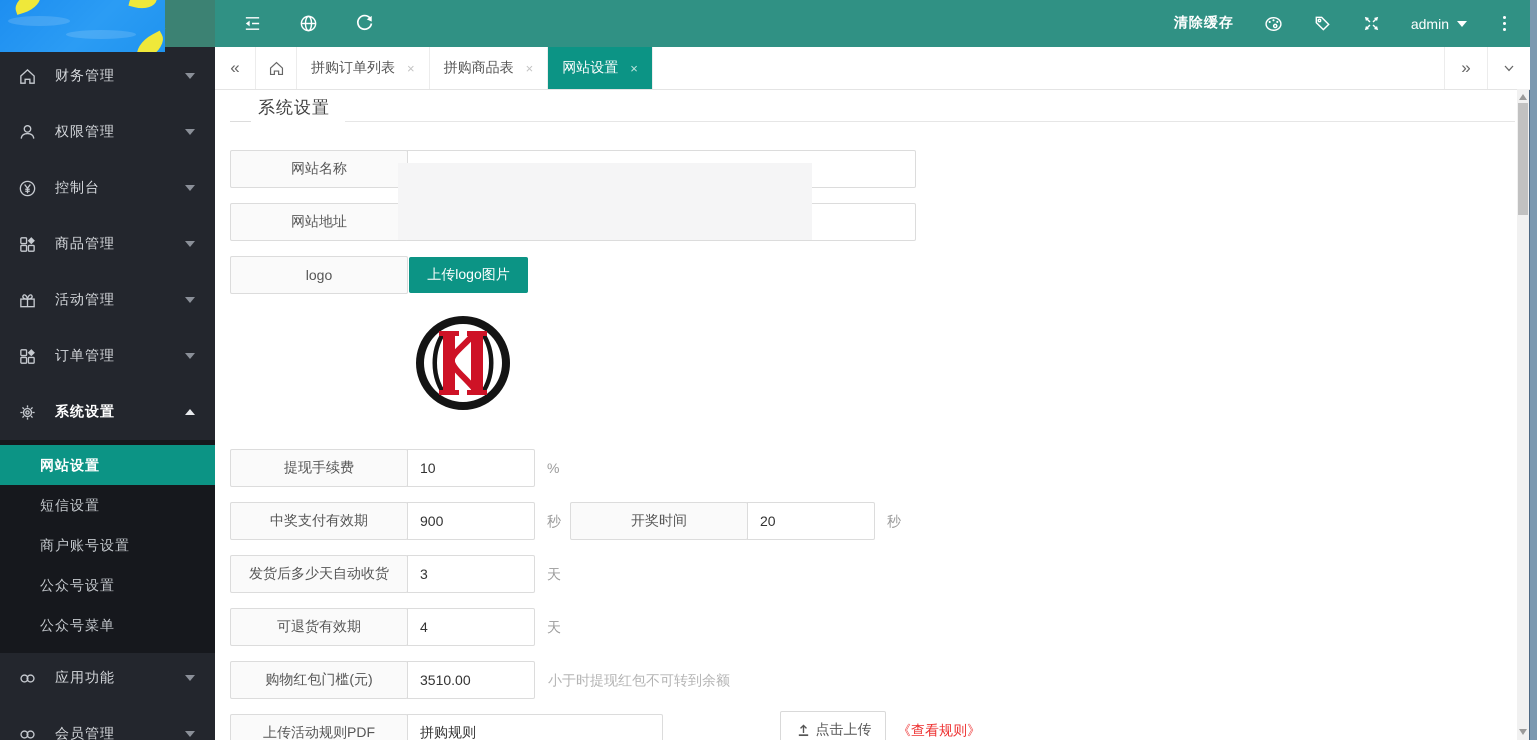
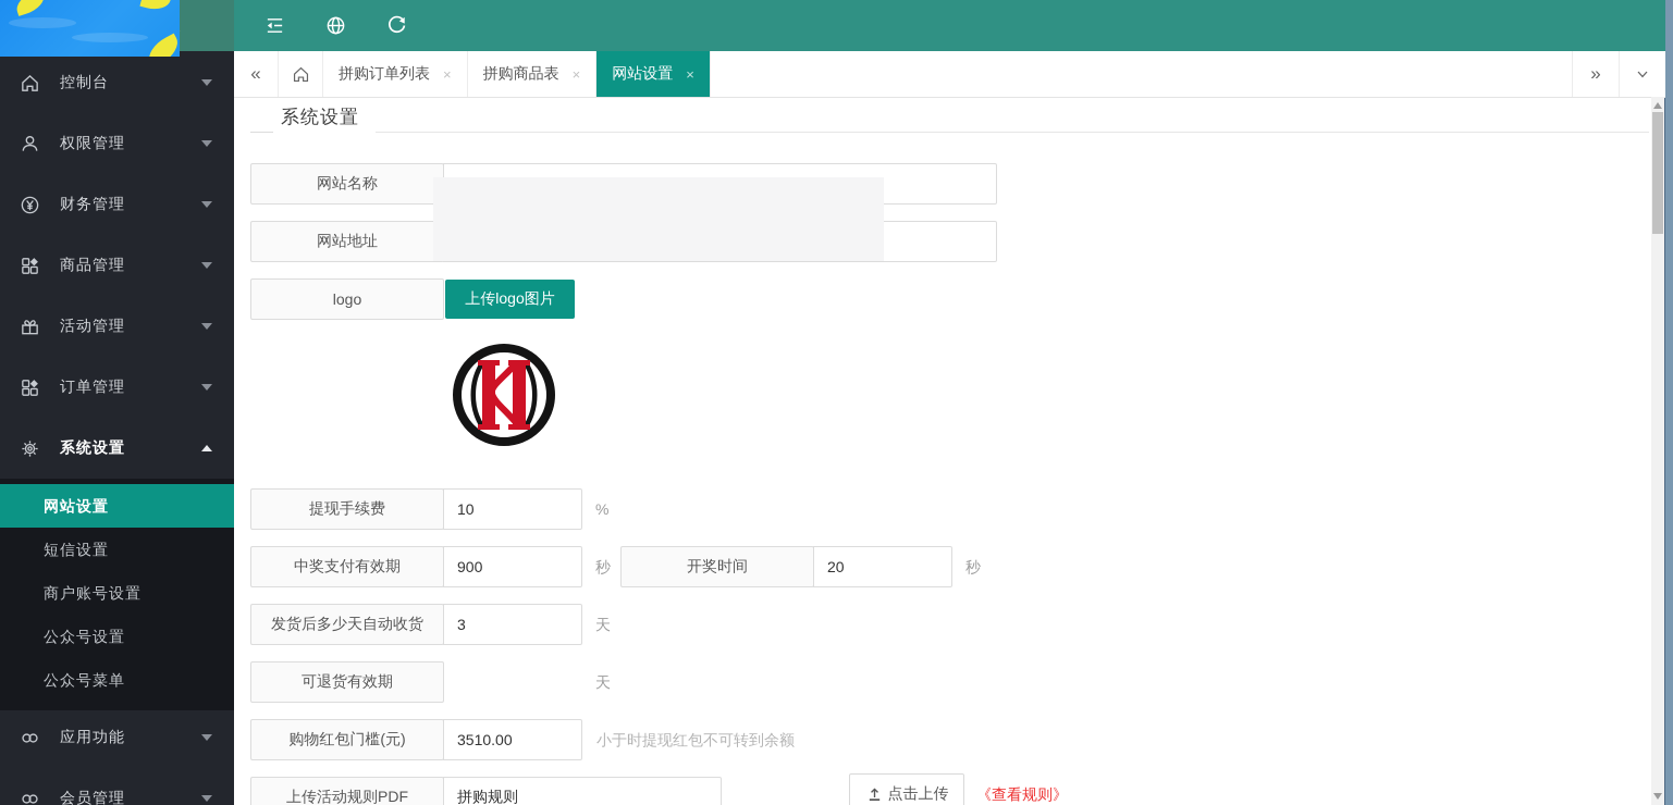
- 财务管理
+ 控制台
  权限管理
- 控制台
+ 财务管理
  商品管理
  活动管理
  订单管理
  系统设置
  网站设置
  短信设置
  商户账号设置
  公众号设置
  公众号菜单
  应用功能
  会员管理
- 清除缓存
- admin
  «
  拼购订单列表
  ×
  拼购商品表
  ×
  网站设置
  ×
  »
  系统设置
  网站名称
  网站地址
  logo
  上传logo图片
  提现手续费
  10
  %
  中奖支付有效期
  900
  秒
  开奖时间
  20
  秒
  发货后多少天自动收货
  3
  天
  可退货有效期
- 4
  天
  购物红包门槛(元)
  3510.00
  小于时提现红包不可转到余额
  上传活动规则PDF
  拼购规则
  点击上传
  《查看规则》
